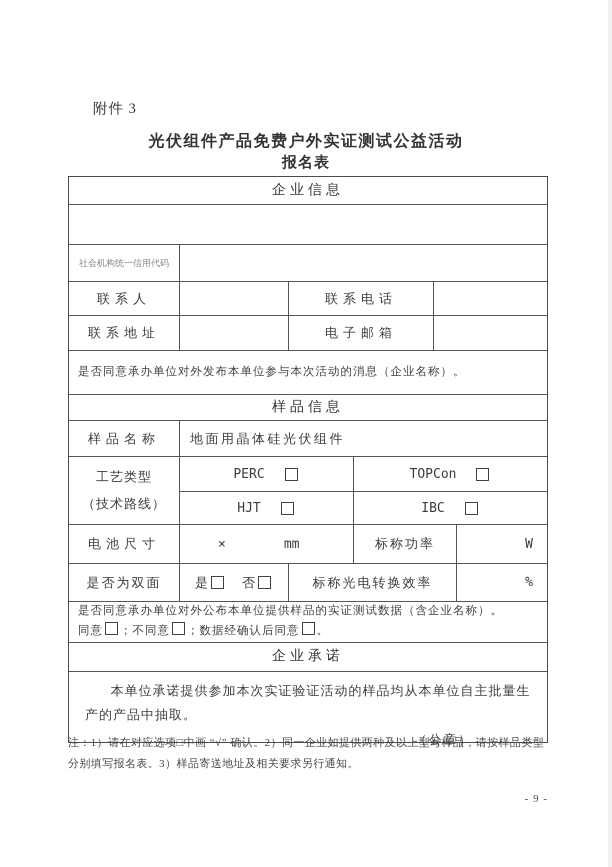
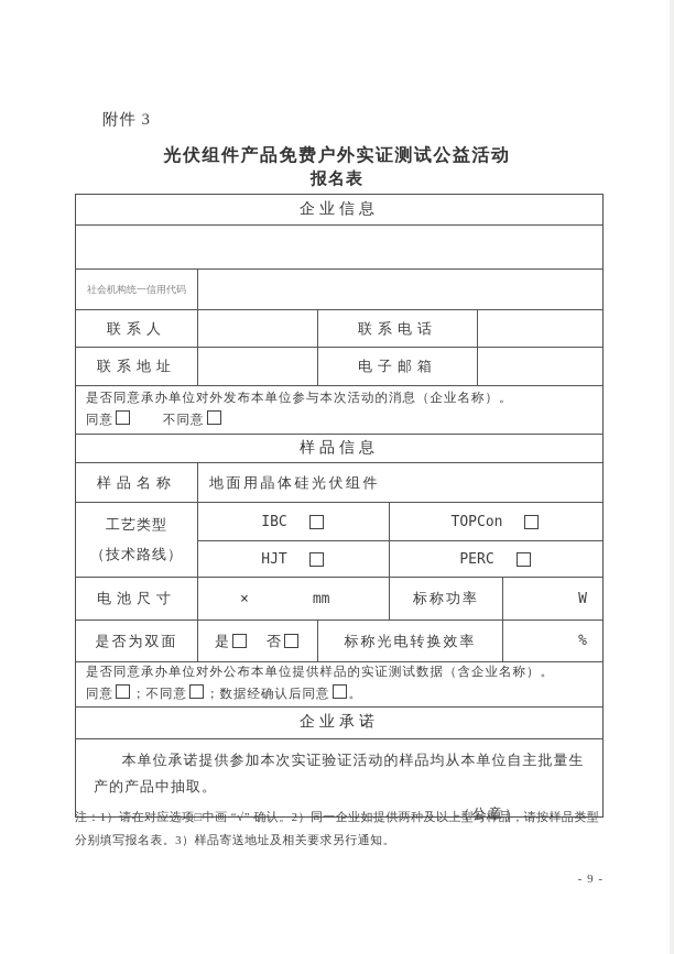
  附件 3
  光伏组件产品免费户外实证测试公益活动
  报名表
  企业信息
  社会机构统一信用代码
  联系人
  联系电话
  联系地址
  电子邮箱
  是否同意承办单位对外发布本单位参与本次活动的消息（企业名称）。
+ 同意 不同意
  样品信息
  样品名称
  地面用晶体硅光伏组件
  工艺类型
  （技术路线）
- PERC
+ IBC
  TOPCon
  HJT
- IBC
+ PERC
  电池尺寸
  ×
  mm
  标称功率
  W
  是否为双面
  是
  否
  标称光电转换效率
  %
  是否同意承办单位对外公布本单位提供样品的实证测试数据（含企业名称）。
  同意 ；不同意 ；数据经确认后同意 。
  企业承诺
  本单位承诺提供参加本次实证验证活动的样品均从本单位自主批量生产的产品中抽取。
  （公章）
  注：1）请在对应选项□中画 “√” 确认。2）同一企业如提供两种及以上型号样品，请按样品类型分别填写报名表。3）样品寄送地址及相关要求另行通知。
  - 9 -
